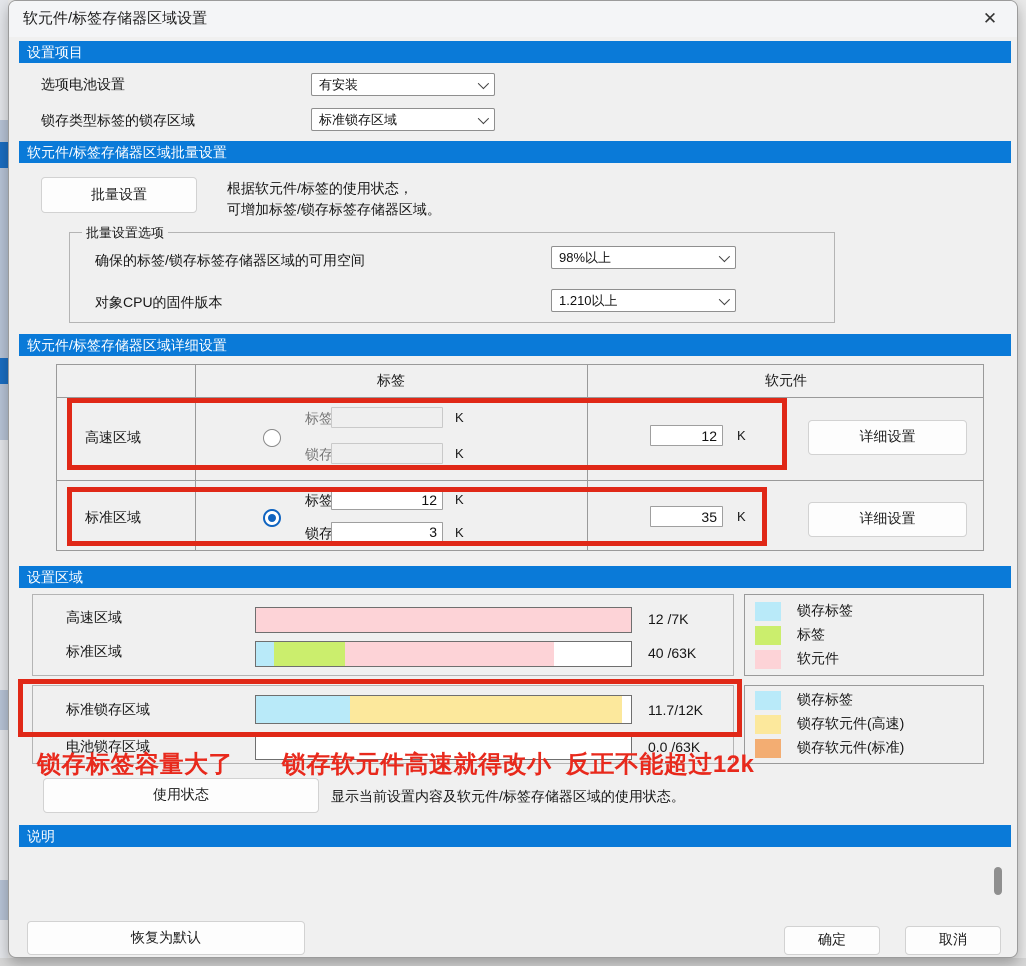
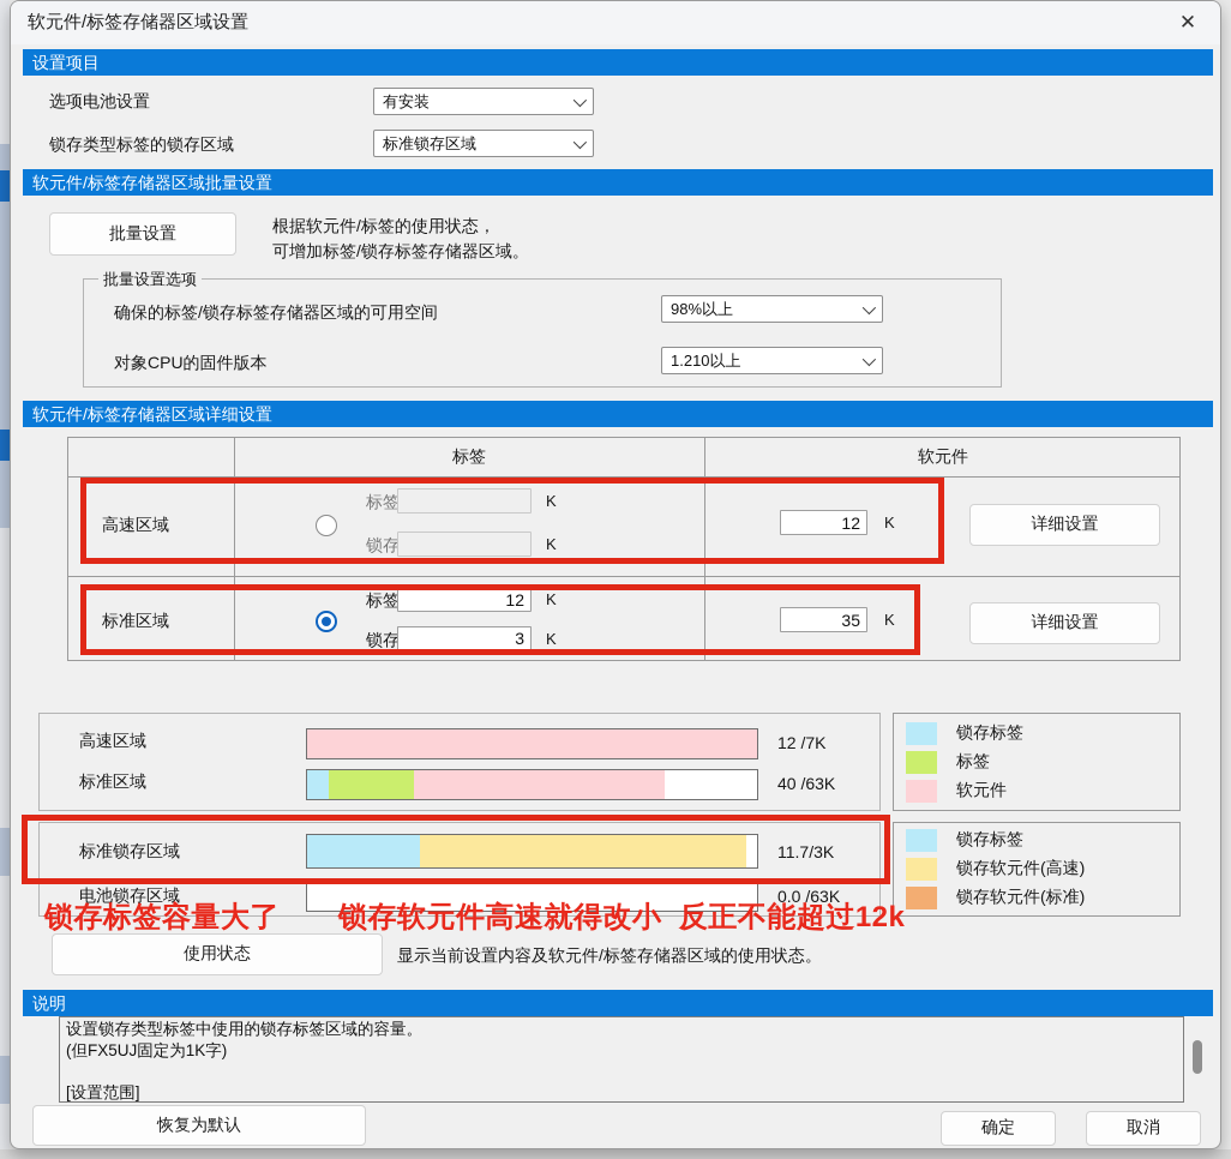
  软元件/标签存储器区域设置
  ✕
  设置项目
  选项电池设置
  有安装
  锁存类型标签的锁存区域
  标准锁存区域
  软元件/标签存储器区域批量设置
  批量设置
  根据软元件/标签的使用状态，
  可增加标签/锁存标签存储器区域。
  批量设置选项
  确保的标签/锁存标签存储器区域的可用空间
  98%以上
  对象CPU的固件版本
  1.210以上
  软元件/标签存储器区域详细设置
  标签
  软元件
  高速区域
  标签
  K
  锁存
  K
  12
  K
  详细设置
  标准区域
  标签
  12
  K
  锁存
  3
  K
  35
  K
  详细设置
- 设置区域
  高速区域
  12 /7K
  标准区域
  40 /63K
  锁存标签
  标签
  软元件
  标准锁存区域
- 11.7/12K
+ 11.7/3K
  电池锁存区域
  0.0 /63K
  锁存标签
  锁存软元件(高速)
  锁存软元件(标准)
  使用状态
  显示当前设置内容及软元件/标签存储器区域的使用状态。
  说明
+ 设置锁存类型标签中使用的锁存标签区域的容量。
+ (但FX5UJ固定为1K字)
+ [设置范围]
  恢复为默认
  确定
  取消
  锁存标签容量大了 锁存软元件高速就得改小 反正不能超过12k
